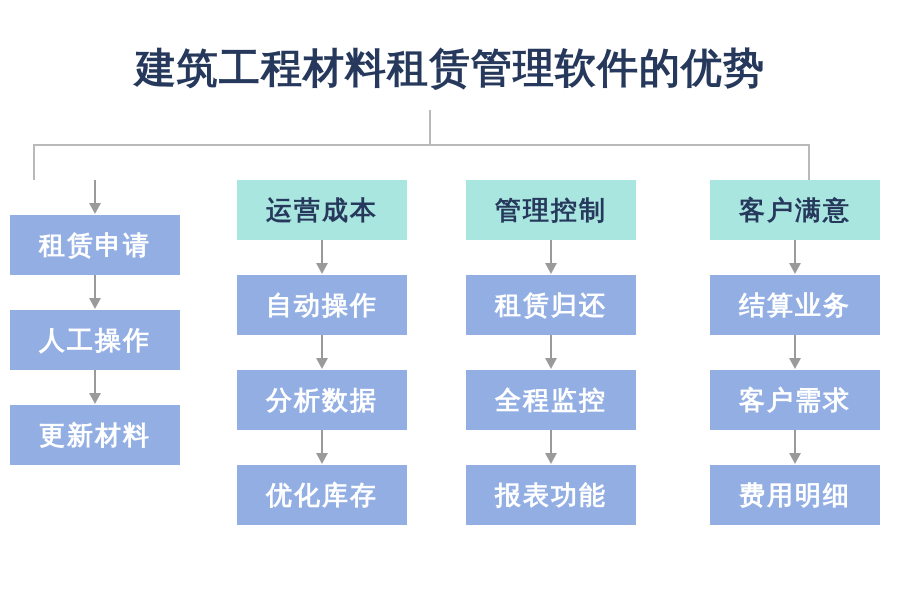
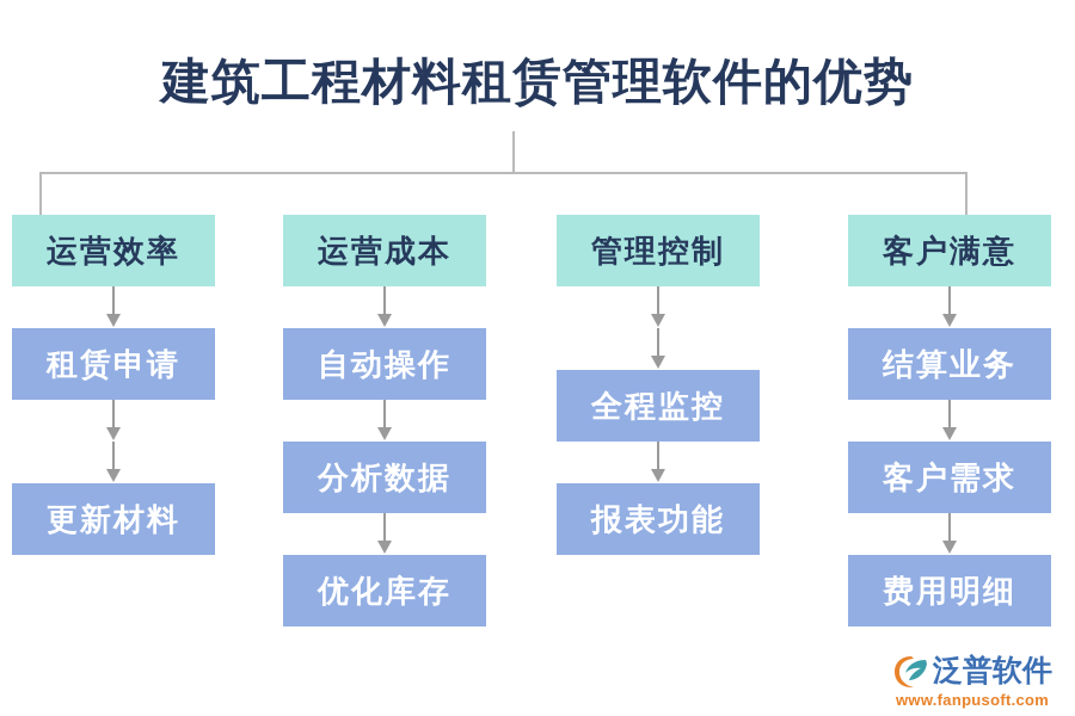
  建筑工程材料租赁管理软件的优势
+ 运营效率
  租赁申请
- 人工操作
  更新材料
  运营成本
  自动操作
  分析数据
  优化库存
  管理控制
- 租赁归还
  全程监控
  报表功能
  客户满意
  结算业务
  客户需求
  费用明细
+ 泛普软件
+ www.fanpusoft.com
